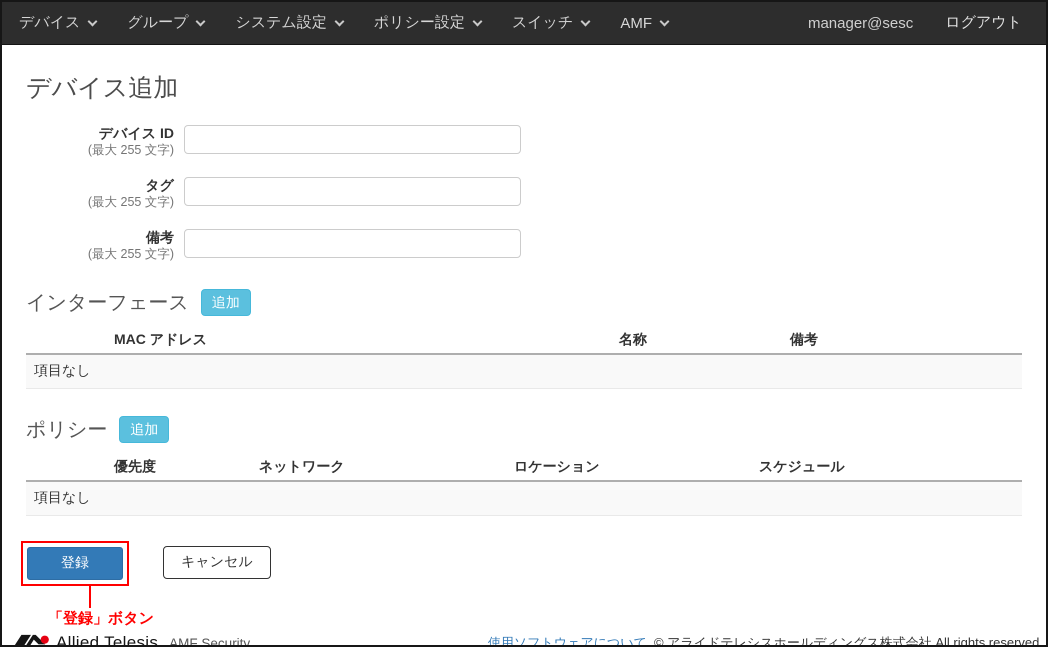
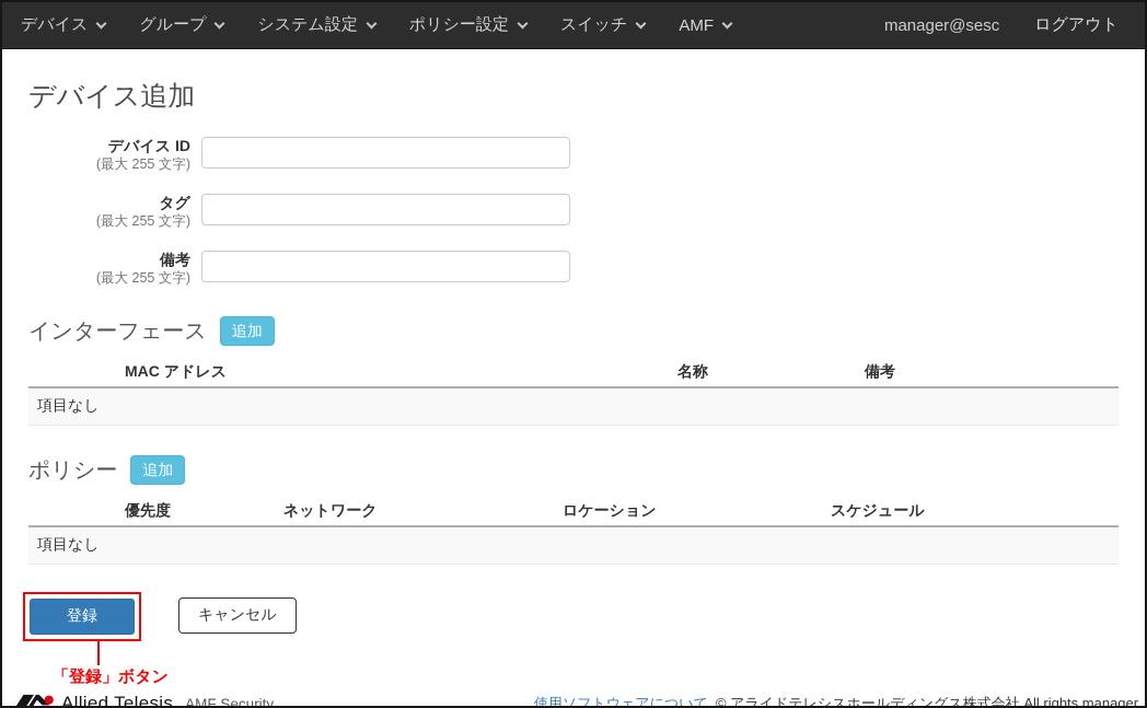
  デバイス
  グループ
  システム設定
  ポリシー設定
  スイッチ
  AMF
  manager@sesc
  ログアウト
  デバイス追加
  デバイス ID
  (最大 255 文字)
  タグ
  (最大 255 文字)
  備考
  (最大 255 文字)
  インターフェース
  追加
  MAC アドレス
  名称
  備考
  項目なし
  ポリシー
  追加
  優先度
  ネットワーク
  ロケーション
  スケジュール
  項目なし
  登録
  「登録」ボタン
  キャンセル
  Allied Telesis
  AMF Security
  使用ソフトウェアについて
- © アライドテレシスホールディングス株式会社 All rights reserved.
+ © アライドテレシスホールディングス株式会社 All rights manager.
